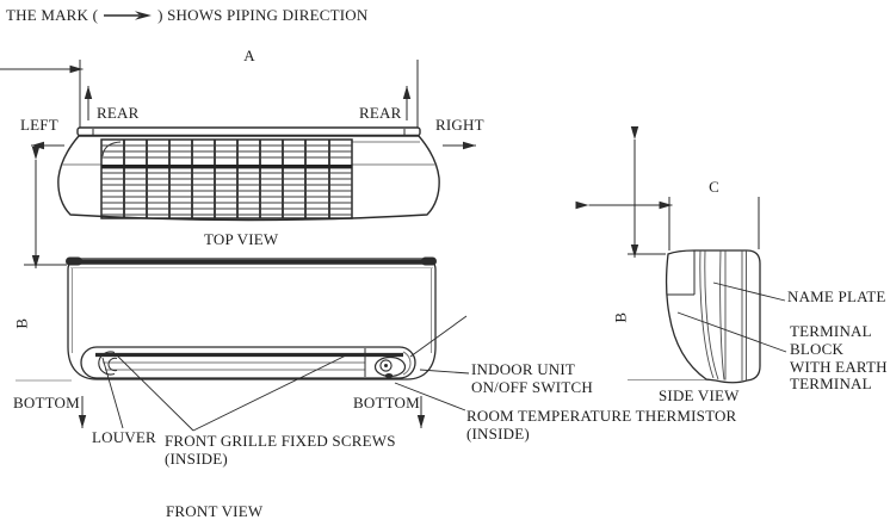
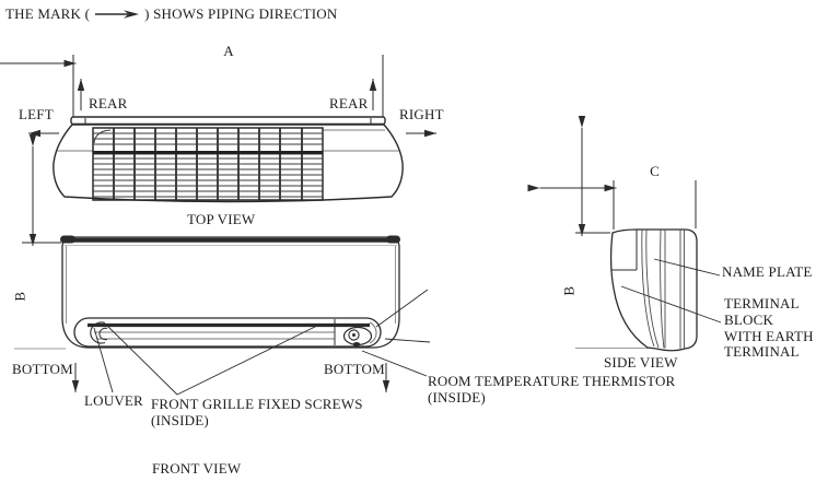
  THE MARK (
  ) SHOWS PIPING DIRECTION
  A
  REAR
  REAR
  LEFT
  RIGHT
  TOP VIEW
  BOTTOM
  BOTTOM
  LOUVER
  FRONT GRILLE FIXED SCREWS
  (INSIDE)
  FRONT VIEW
- INDOOR UNIT
- ON/OFF SWITCH
  ROOM TEMPERATURE THERMISTOR
  (INSIDE)
  C
  SIDE VIEW
  NAME PLATE
  TERMINAL
  BLOCK
  WITH EARTH
  TERMINAL
